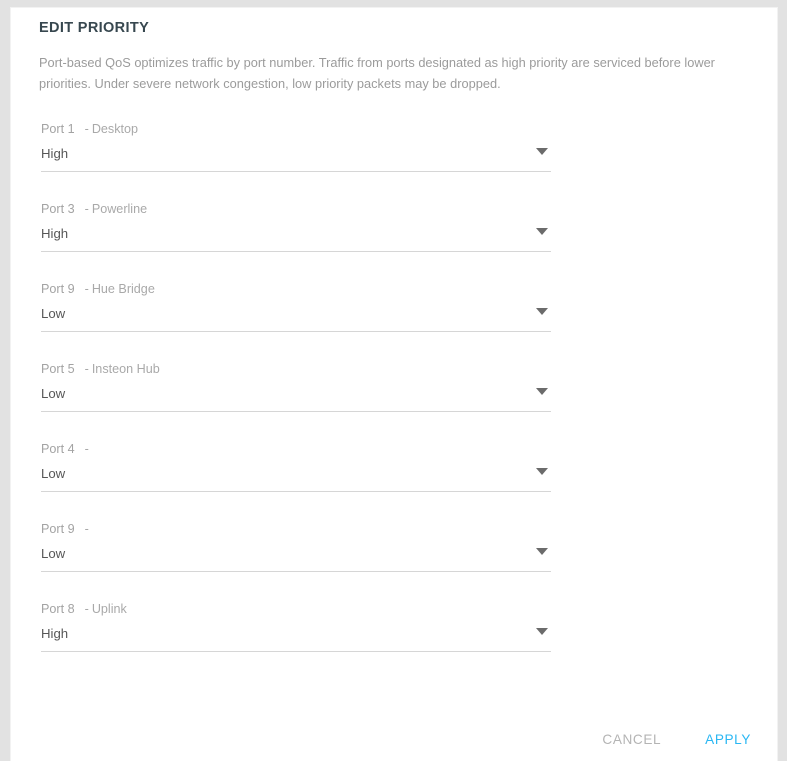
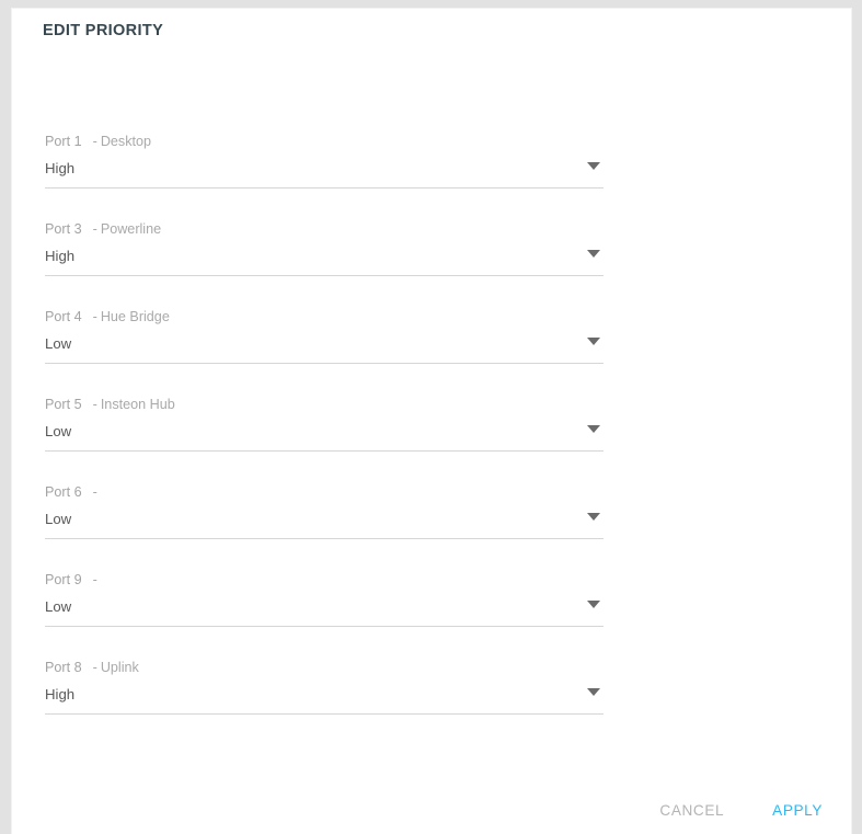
  EDIT PRIORITY
- Port-based QoS optimizes traffic by port number. Traffic from ports designated as high priority are serviced before lower priorities. Under severe network congestion, low priority packets may be dropped.
  Port 1 - Desktop
  High
  Port 3 - Powerline
  High
- Port 9 - Hue Bridge
+ Port 4 - Hue Bridge
  Low
  Port 5 - Insteon Hub
  Low
- Port 4 -
+ Port 6 -
  Low
  Port 9 -
  Low
  Port 8 - Uplink
  High
  CANCEL
  APPLY
